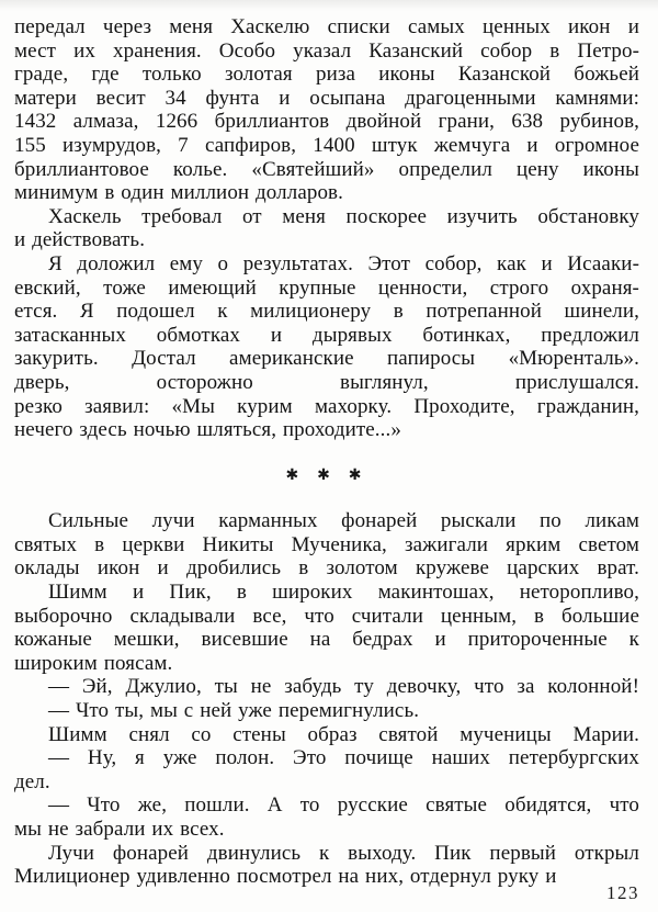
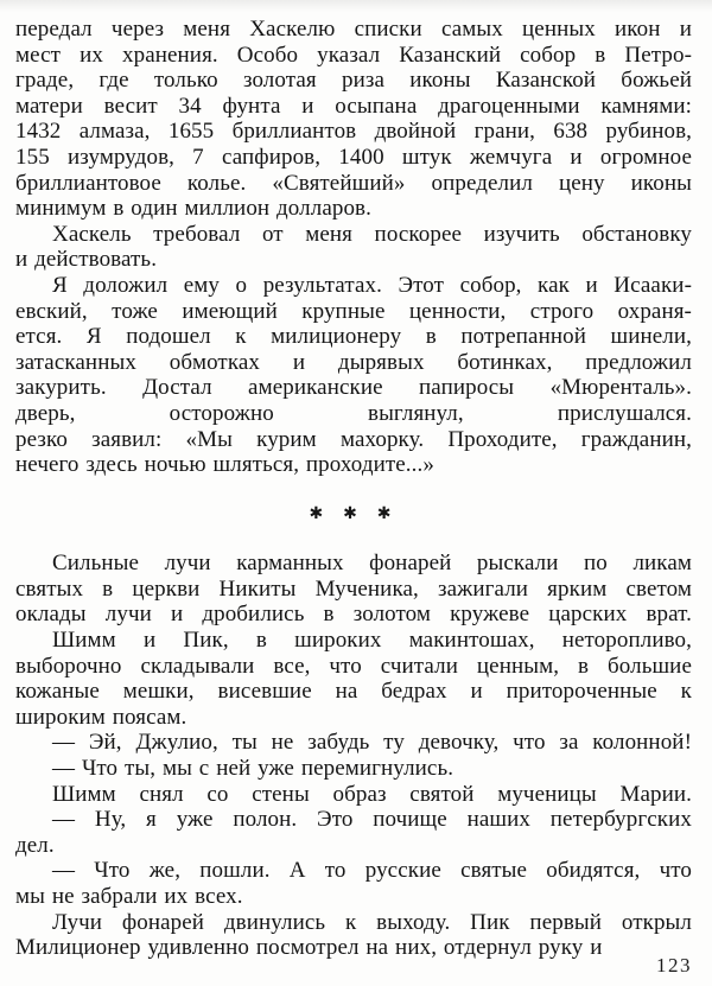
  передал через меня Хаскелю списки самых ценных икон и
  мест их хранения. Особо указал Казанский собор в Петро-
  граде, где только золотая риза иконы Казанской божьей
  матери весит 34 фунта и осыпана драгоценными камнями:
- 1432 алмаза, 1266 бриллиантов двойной грани, 638 рубинов,
+ 1432 алмаза, 1655 бриллиантов двойной грани, 638 рубинов,
  155 изумрудов, 7 сапфиров, 1400 штук жемчуга и огромное
  бриллиантовое колье. «Святейший» определил цену иконы
  минимум в один миллион долларов.
  Хаскель требовал от меня поскорее изучить обстановку
  и действовать.
  Я доложил ему о результатах. Этот собор, как и Исааки-
  евский, тоже имеющий крупные ценности, строго охраня-
  ется. Я подошел к милиционеру в потрепанной шинели,
  затасканных обмотках и дырявых ботинках, предложил
  закурить. Достал американские папиросы «Мюренталь».
  дверь, осторожно выглянул, прислушался.
  резко заявил: «Мы курим махорку. Проходите, гражданин,
  нечего здесь ночью шляться, проходите...»
  ✱ ✱ ✱
  Сильные лучи карманных фонарей рыскали по ликам
  святых в церкви Никиты Мученика, зажигали ярким светом
- оклады икон и дробились в золотом кружеве царских врат.
+ оклады лучи и дробились в золотом кружеве царских врат.
  Шимм и Пик, в широких макинтошах, неторопливо,
  выборочно складывали все, что считали ценным, в большие
  кожаные мешки, висевшие на бедрах и приторoченные к
  широким поясам.
  — Эй, Джулио, ты не забудь ту девочку, что за колонной!
  — Что ты, мы с ней уже перемигнулись.
  Шимм снял со стены образ святой мученицы Марии.
  — Ну, я уже полон. Это почище наших петербургских
  дел.
  — Что же, пошли. А то русские святые обидятся, что
  мы не забрали их всех.
  Лучи фонарей двинулись к выходу. Пик первый открыл
  Милиционер удивленно посмотрел на них, отдернул руку и
  123
